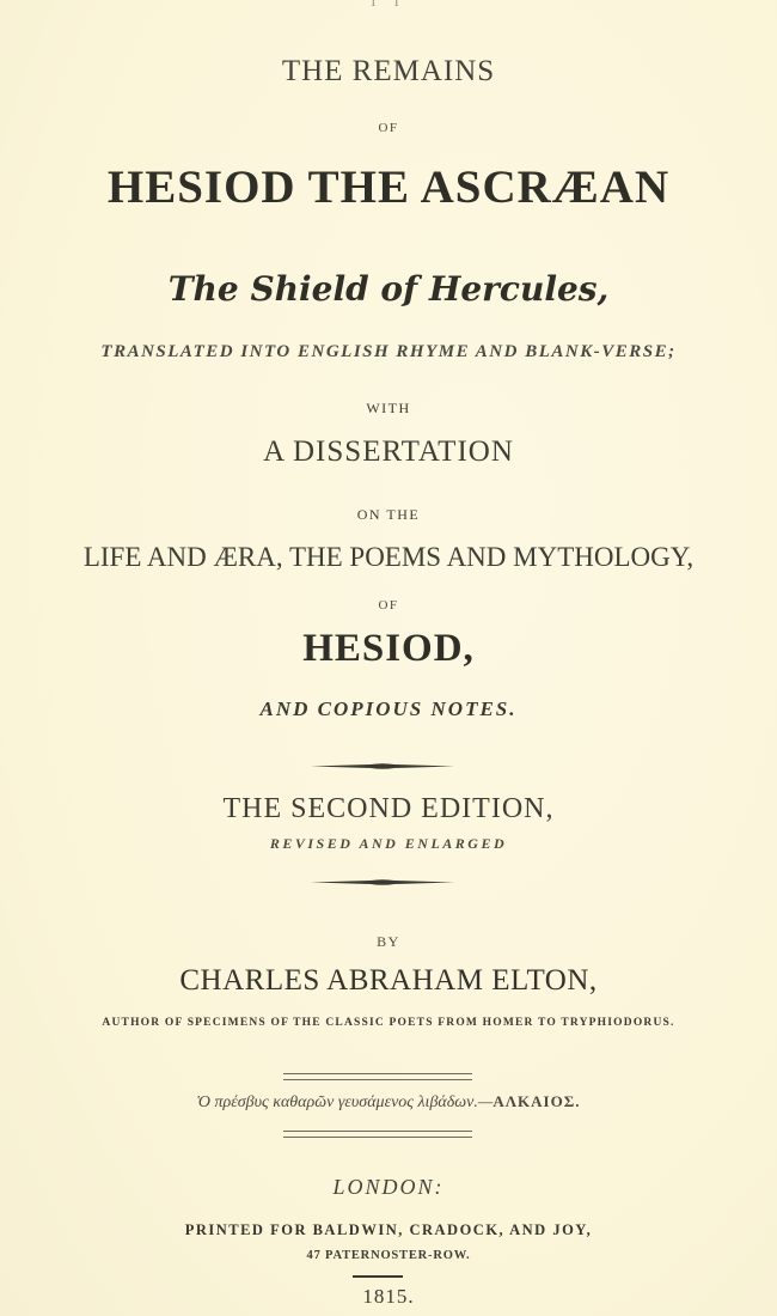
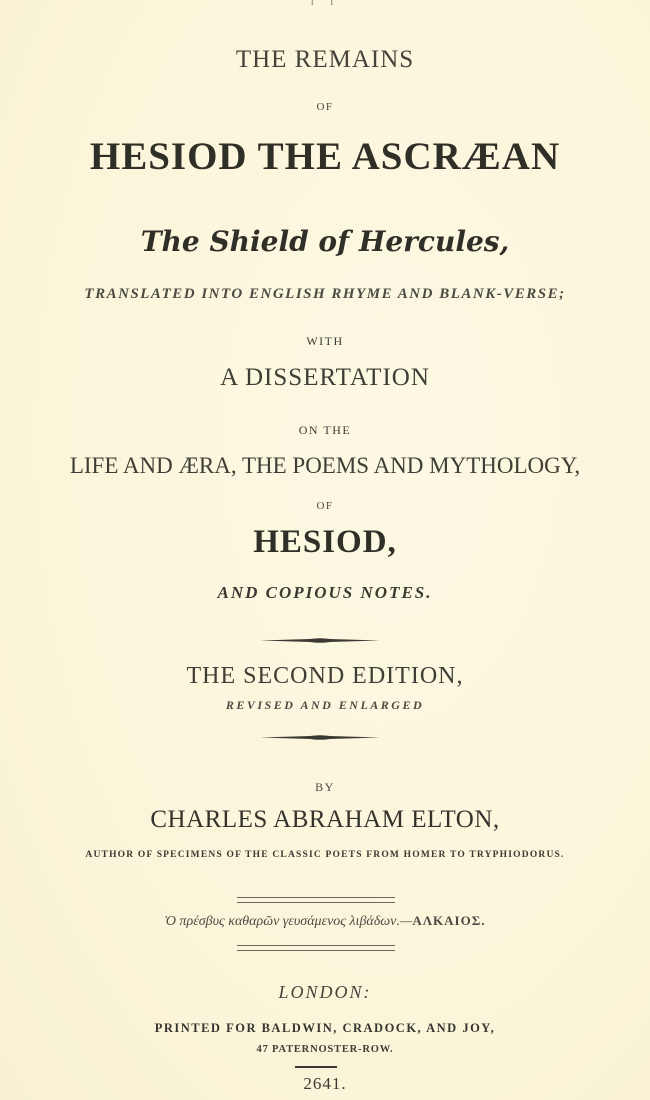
  ı ı
  THE REMAINS
  OF
  HESIOD THE ASCRÆAN
  The Shield of Hercules,
  TRANSLATED INTO ENGLISH RHYME AND BLANK-VERSE;
  WITH
  A DISSERTATION
  ON THE
  LIFE AND ÆRA, THE POEMS AND MYTHOLOGY,
  OF
  HESIOD,
  AND COPIOUS NOTES.
  THE SECOND EDITION,
  REVISED AND ENLARGED
  BY
  CHARLES ABRAHAM ELTON,
  AUTHOR OF SPECIMENS OF THE CLASSIC POETS FROM HOMER TO TRYPHIODORUS.
  Ὁ πρέσβυς καθαρῶν γευσάμενος λιβάδων.—ΑΛΚΑΙΟΣ.
  LONDON:
  PRINTED FOR BALDWIN, CRADOCK, AND JOY,
  47 PATERNOSTER-ROW.
- 1815.
+ 2641.
